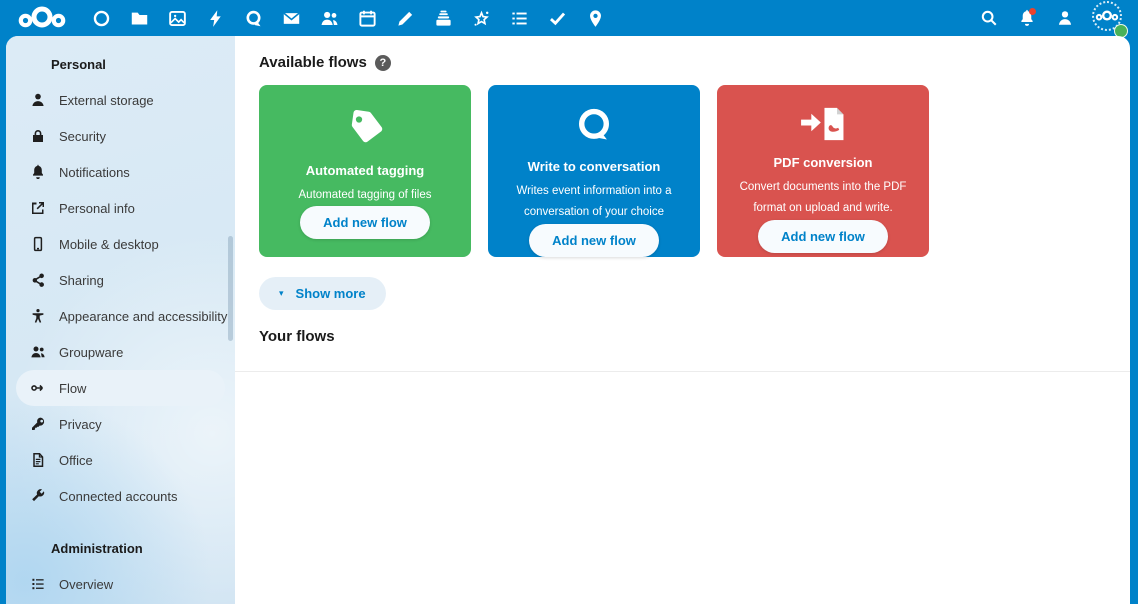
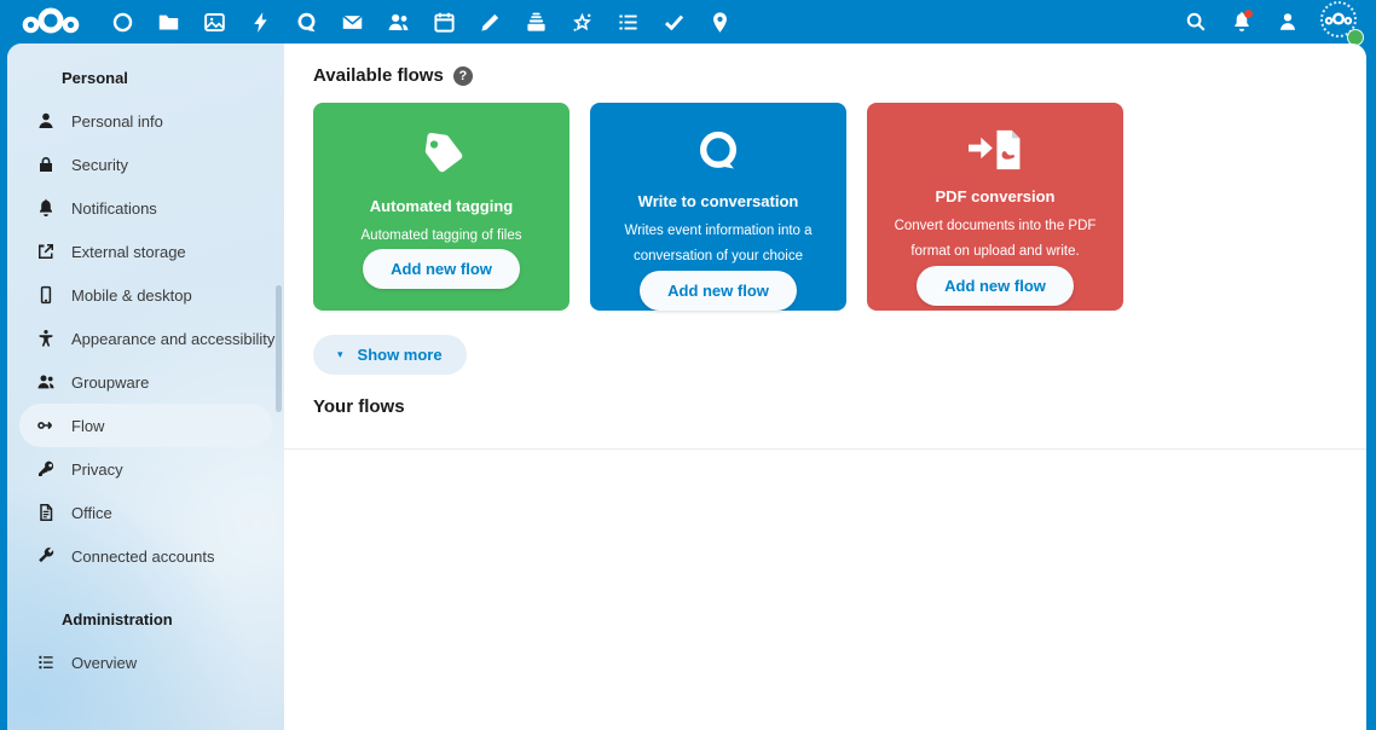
  Personal
- External storage
+ Personal info
  Security
  Notifications
- Personal info
+ External storage
  Mobile & desktop
- Sharing
  Appearance and accessibility
  Groupware
  Flow
  Privacy
  Office
  Connected accounts
  Administration
  Overview
  Available flows
  ?
  Automated tagging
  Automated tagging of files
  Add new flow
  Write to conversation
  Writes event information into a conversation of your choice
  Add new flow
  PDF conversion
  Convert documents into the PDF format on upload and write.
  Add new flow
  ▾
  Show more
  Your flows
